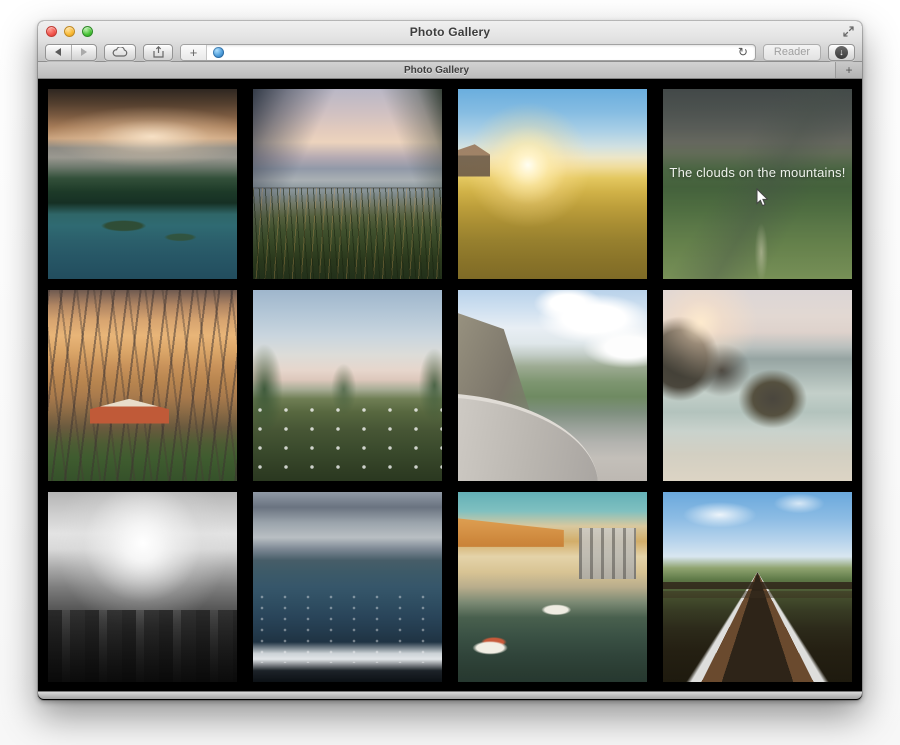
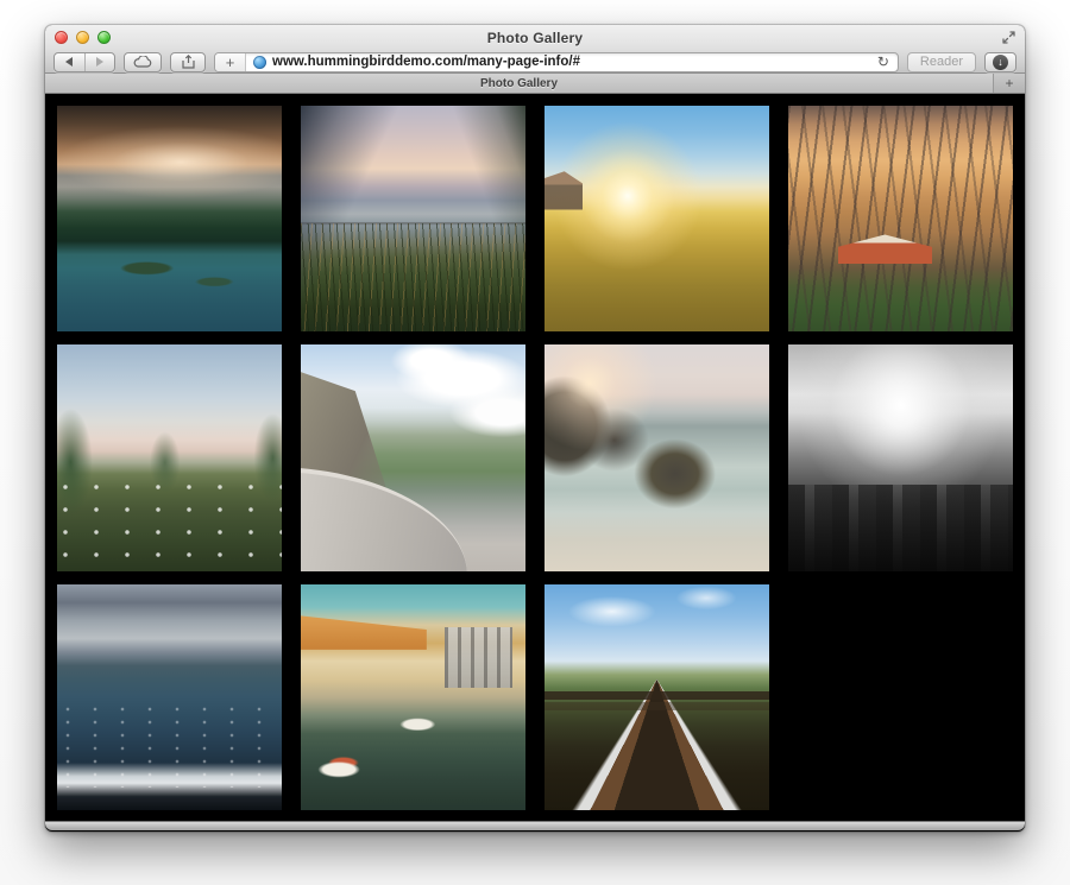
  Photo Gallery
  +
+ www.hummingbirddemo.com/many-page-info/#
  ↻
  Reader
  ↓
  Photo Gallery
  +
- The clouds on the mountains!
